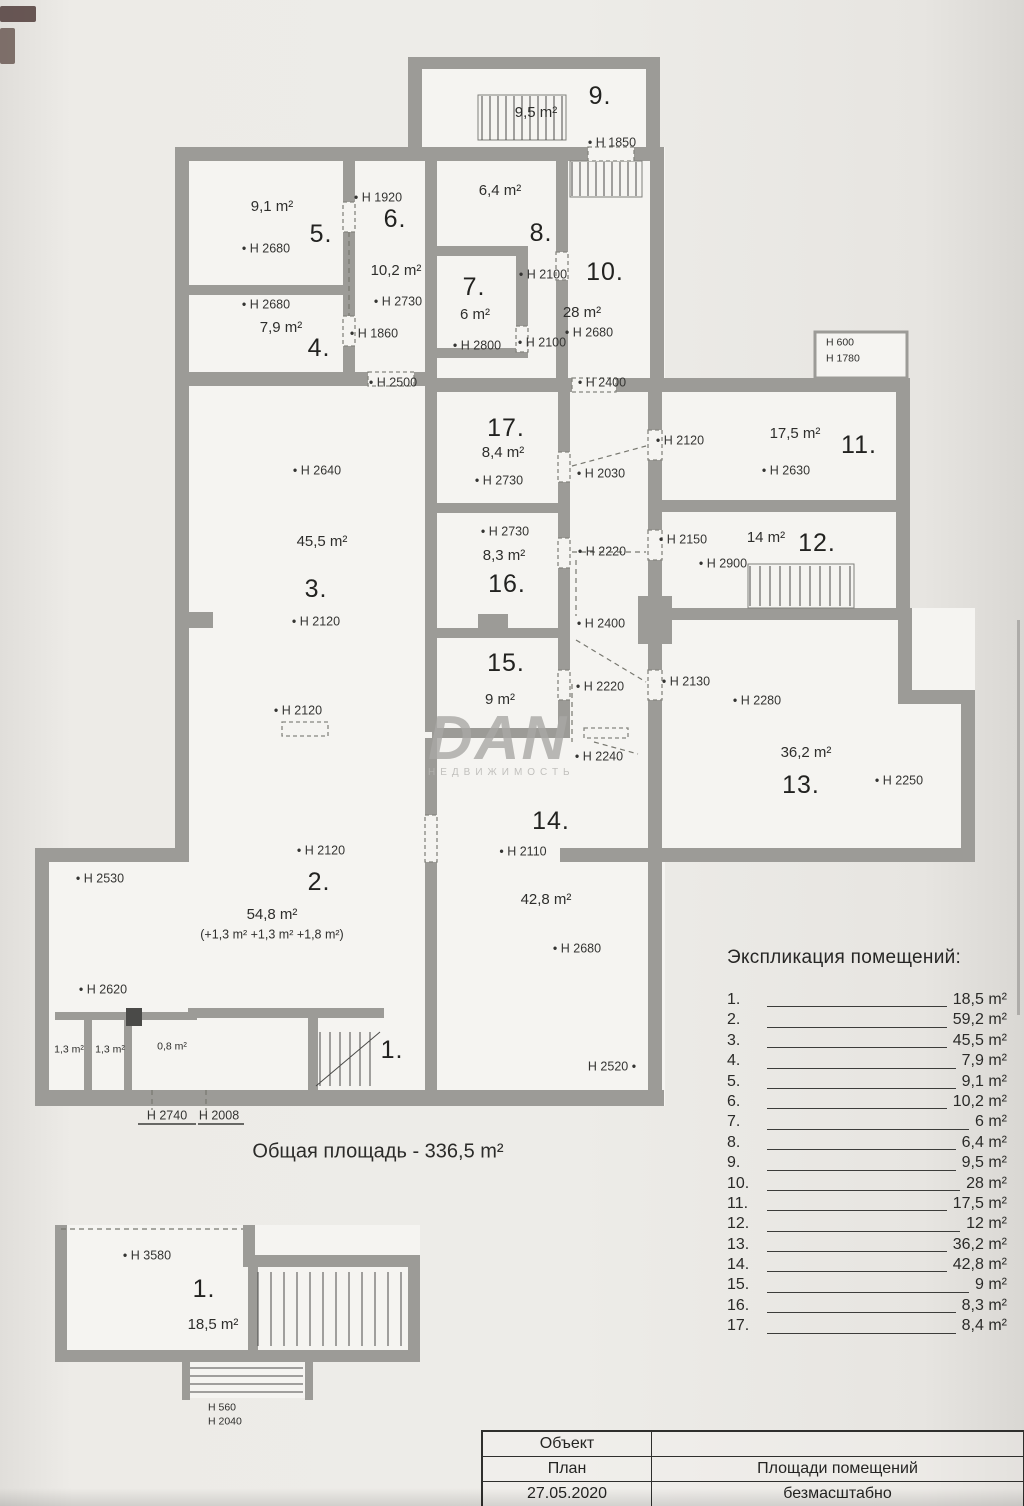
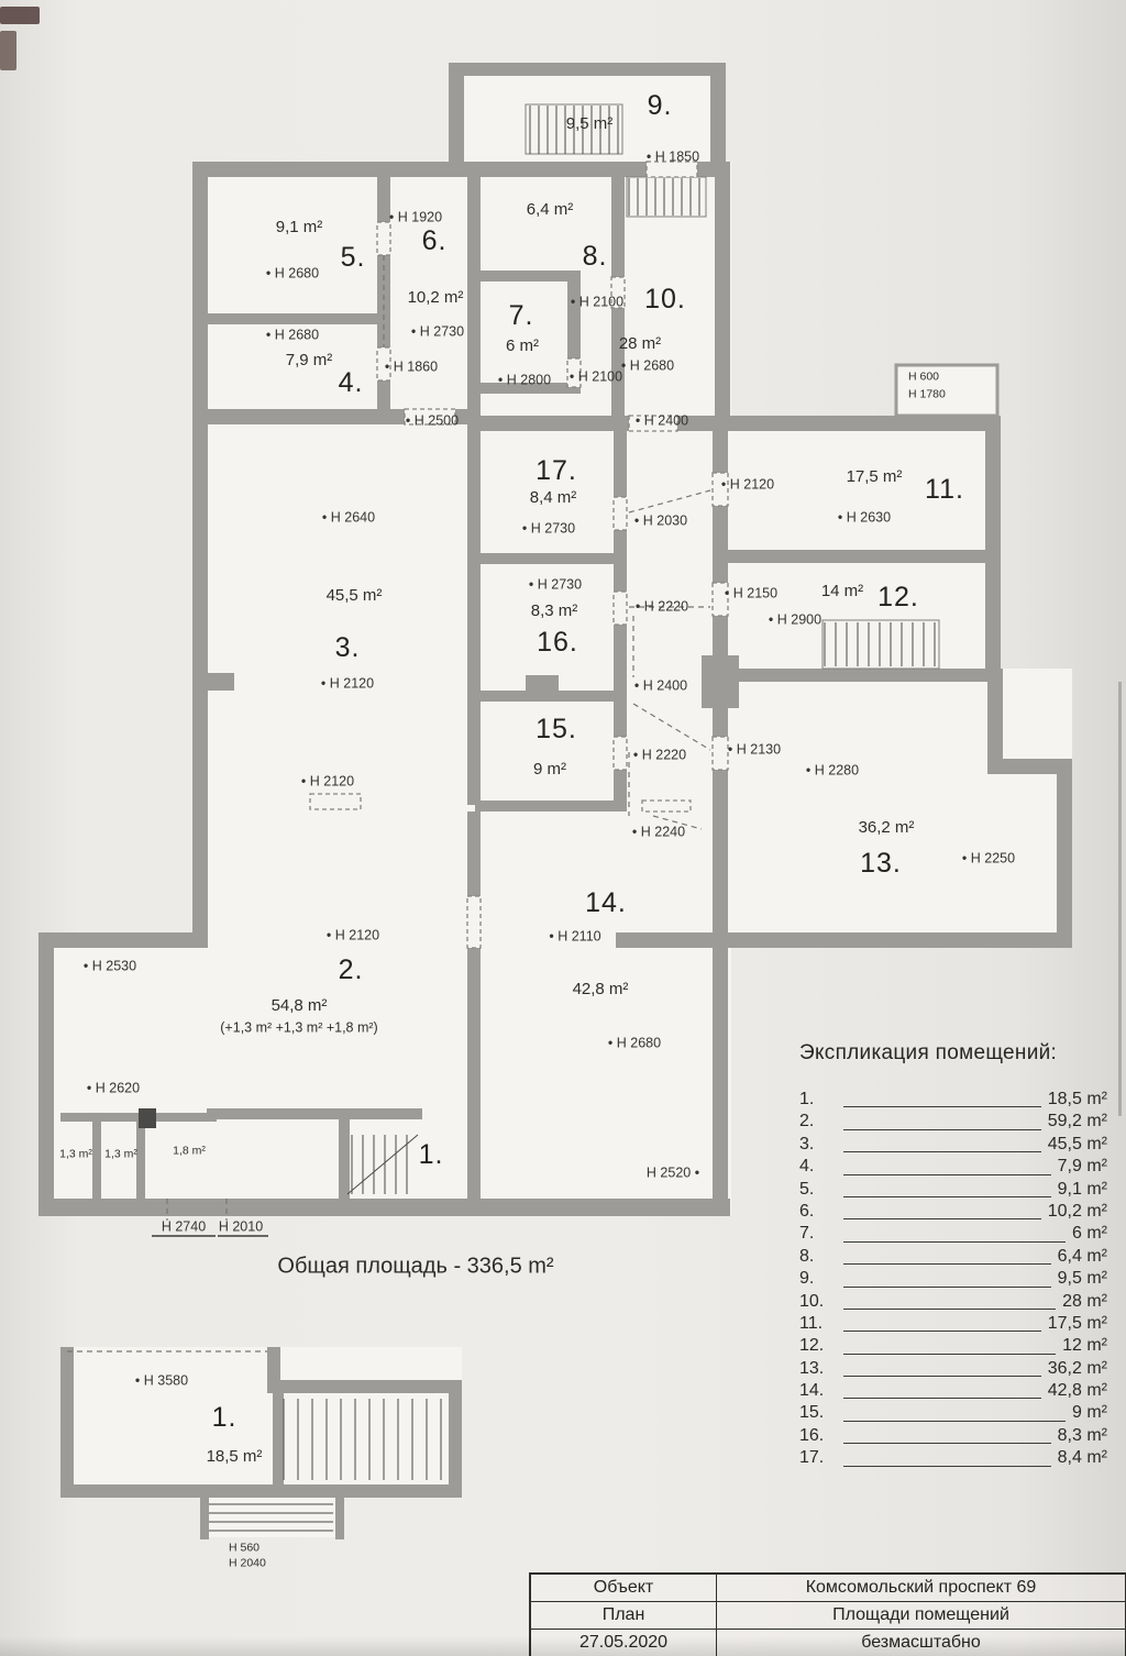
  9.
  9,5 m²
  • H 1850
  9,1 m²
  5.
  • H 2680
  • H 1920
  6.
  10,2 m²
  • H 2730
  • H 2680
  7,9 m²
  4.
  • H 1860
  • H 2500
  6,4 m²
  8.
  • H 2100
  10.
  7.
  6 m²
  28 m²
  • H 2680
  • H 2800
  • H 2100
  • H 2400
  H 600
  H 1780
  • H 2120
  17,5 m²
  11.
  • H 2630
  • H 2400
  17.
  8,4 m²
  • H 2730
  • H 2030
  • H 2730
  8,3 m²
  16.
  • H 2220
  • H 2150
  14 m²
  12.
  • H 2900
  15.
  9 m²
  • H 2220
  • H 2130
  • H 2280
  • H 2240
  36,2 m²
  13.
  • H 2250
  • H 2640
  45,5 m²
  3.
  • H 2120
  • H 2120
  14.
  • H 2110
  42,8 m²
  • H 2680
  H 2520 •
  • H 2120
  2.
  54,8 m²
  (+1,3 m² +1,3 m² +1,8 m²)
  • H 2530
  • H 2620
  1,3 m²
  1,3 m²
- 0,8 m²
+ 1,8 m²
  1.
  H 2740
- H 2008
+ H 2010
  • H 3580
  1.
  18,5 m²
  H 560
  H 2040
- DAN
- НЕДВИЖИМОСТЬ
  Общая площадь - 336,5 m²
  Экспликация помещений:
  1.
  18,5 m²
  2.
  59,2 m²
  3.
  45,5 m²
  4.
  7,9 m²
  5.
  9,1 m²
  6.
  10,2 m²
  7.
  6 m²
  8.
  6,4 m²
  9.
  9,5 m²
  10.
  28 m²
  11.
  17,5 m²
  12.
  12 m²
  13.
  36,2 m²
  14.
  42,8 m²
  15.
  9 m²
  16.
  8,3 m²
  17.
  8,4 m²
  Объект
+ Комсомольский проспект 69
  План
  Площади помещений
